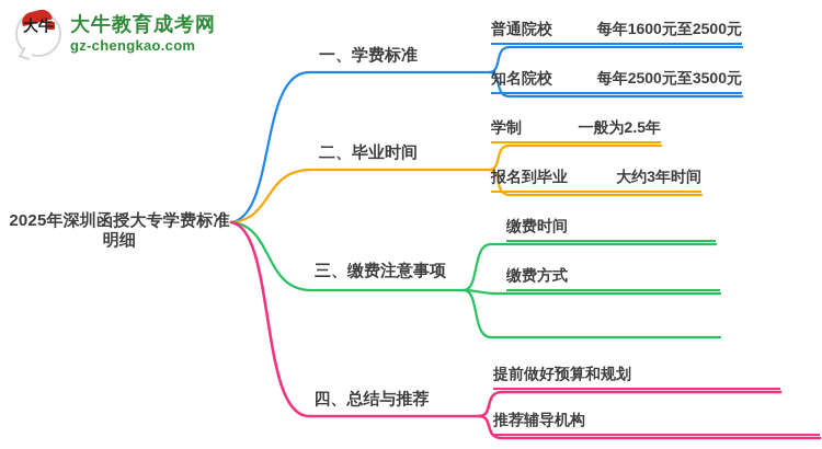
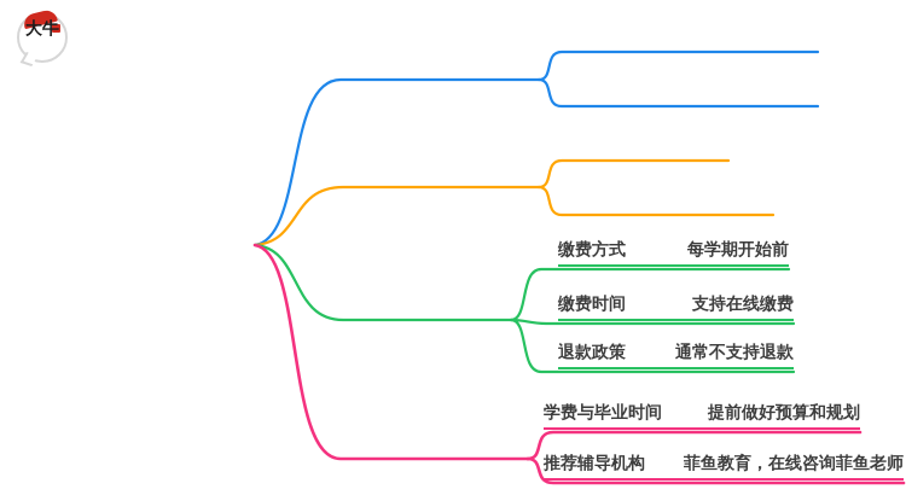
  大牛
- 大牛教育成考网
- gz-chengkao.com
- 2025年深圳函授大专学费标准明细
- 一、学费标准
- 二、毕业时间
- 三、缴费注意事项
- 四、总结与推荐
- 普通院校
- 每年1600元至2500元
- 知名院校
- 每年2500元至3500元
- 学制
- 一般为2.5年
- 报名到毕业
- 大约3年时间
- 缴费时间
+ 缴费方式
+ 每学期开始前
- 缴费方式
+ 缴费时间
+ 支持在线缴费
+ 退款政策
+ 通常不支持退款
+ 学费与毕业时间
  提前做好预算和规划
  推荐辅导机构
+ 菲鱼教育，在线咨询菲鱼老师
